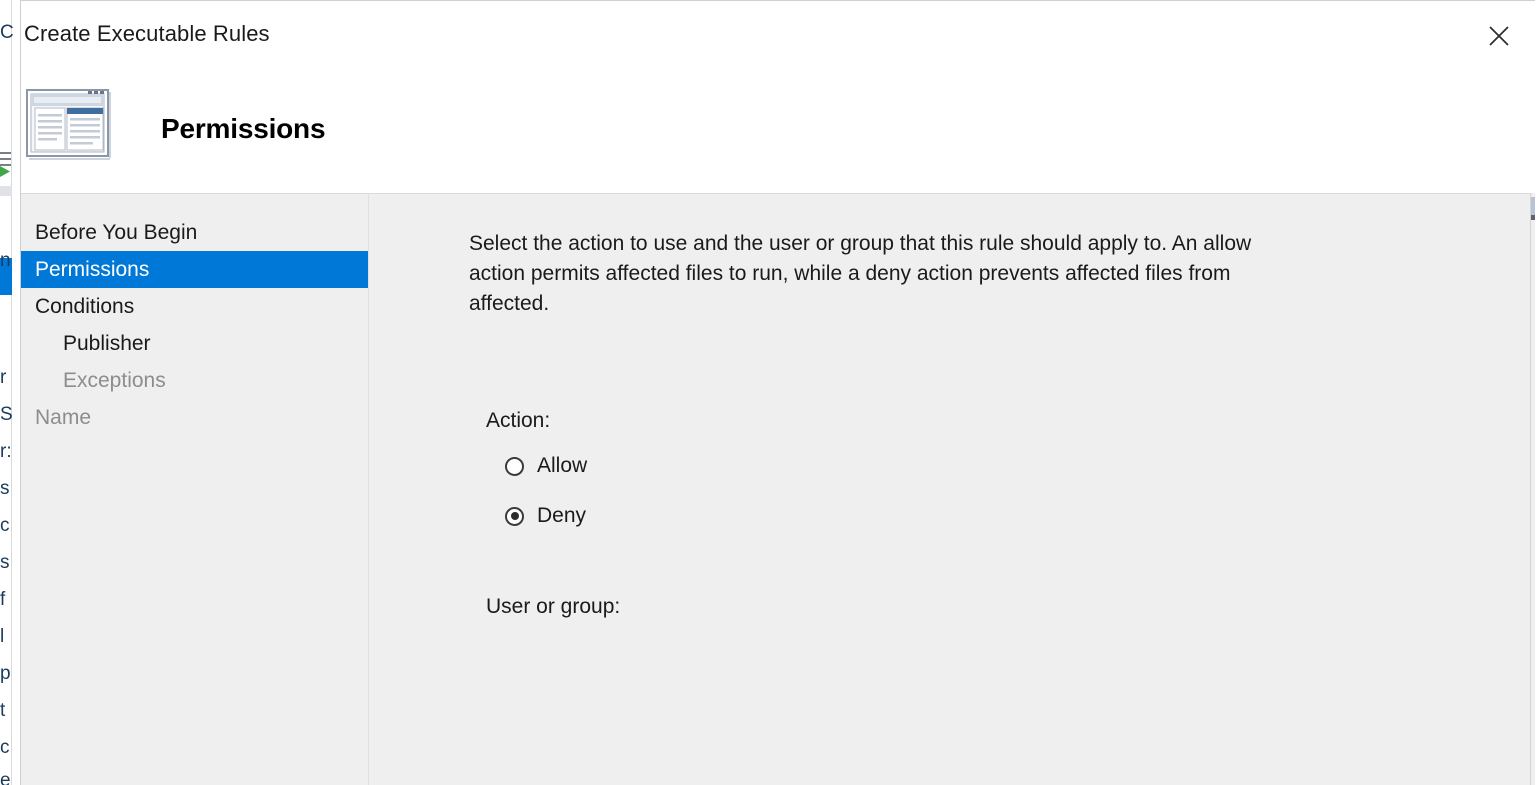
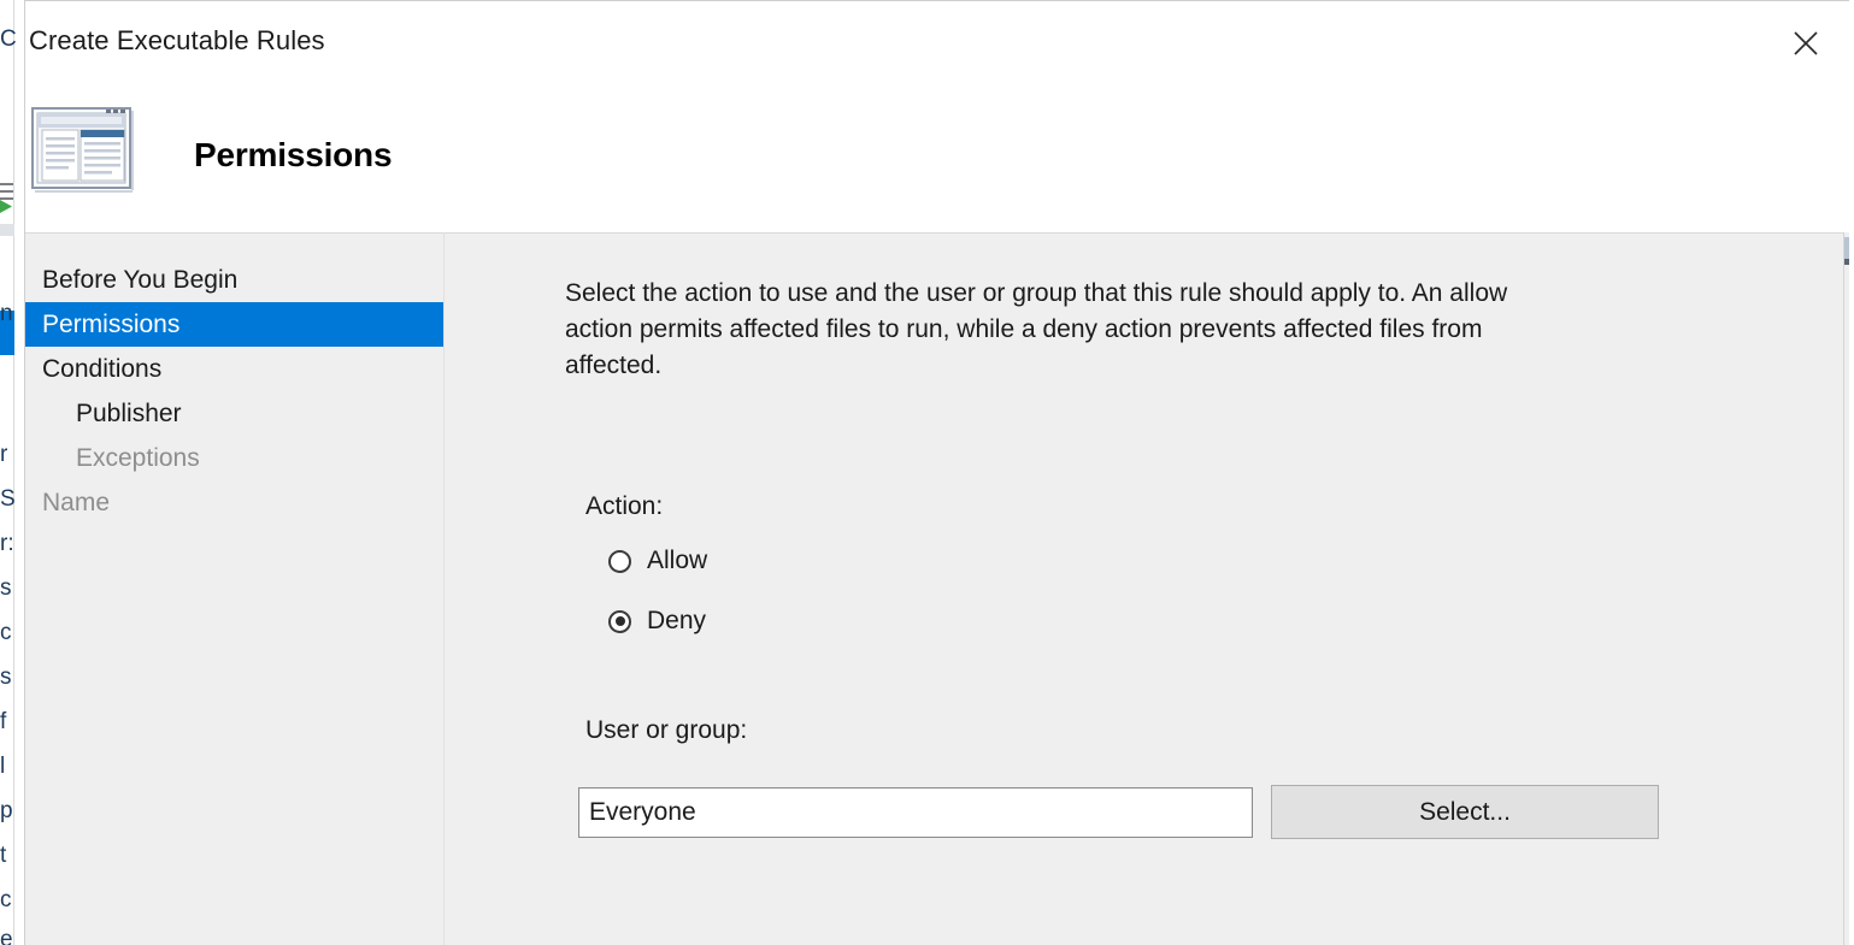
  C
  n
  r
  S
  r:
  s
  c
  s
  f
  l
  p
  t
  c
  e
  Create Executable Rules
  Permissions
  Before You Begin
  Permissions
  Conditions
  Publisher
  Exceptions
  Name
  Select the action to use and the user or group that this rule should apply to. An allow action permits affected files to run, while a deny action prevents affected files from affected.
  Action:
  Allow
  Deny
  User or group:
+ Everyone
+ Select...
